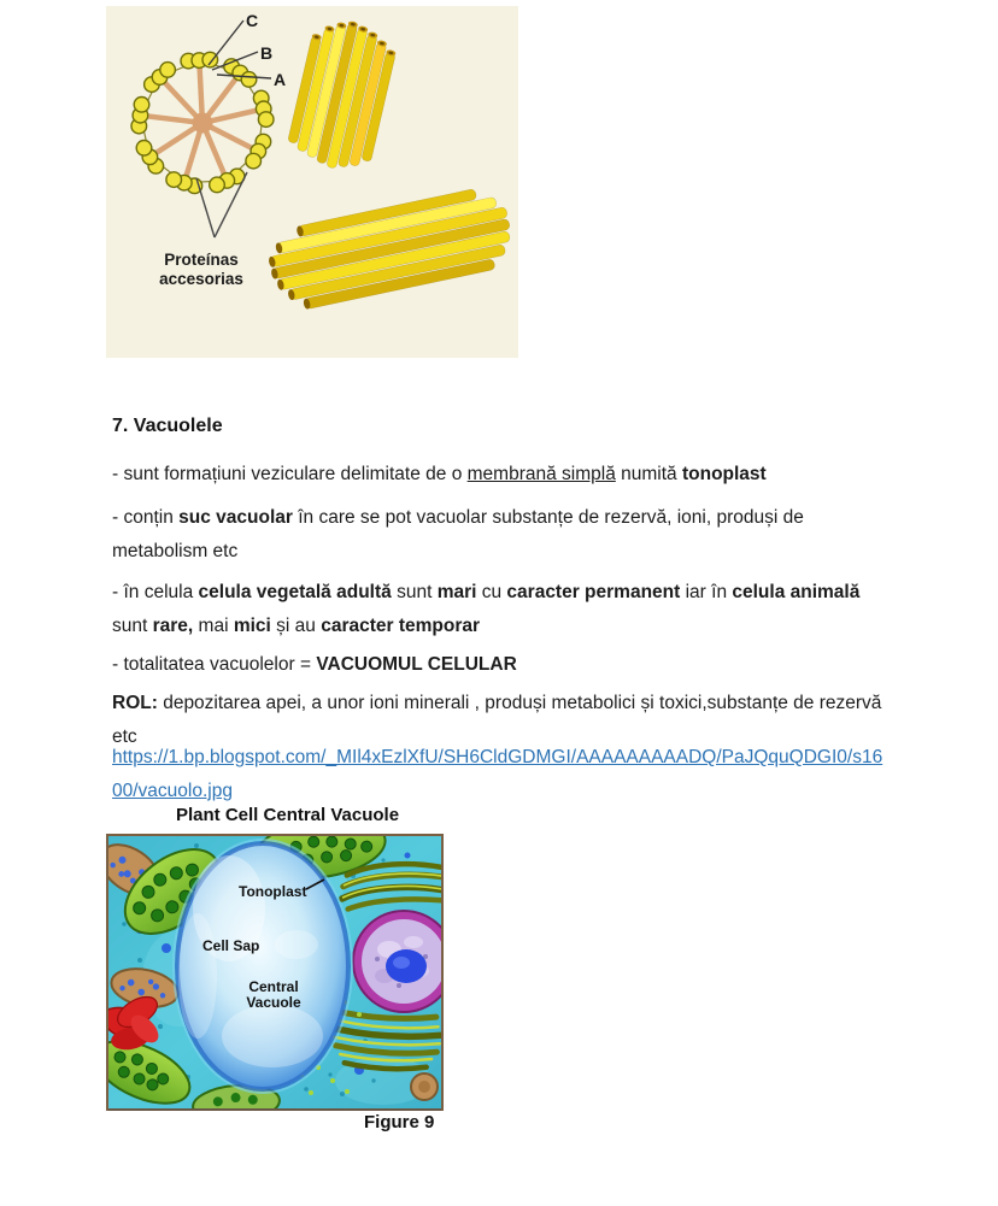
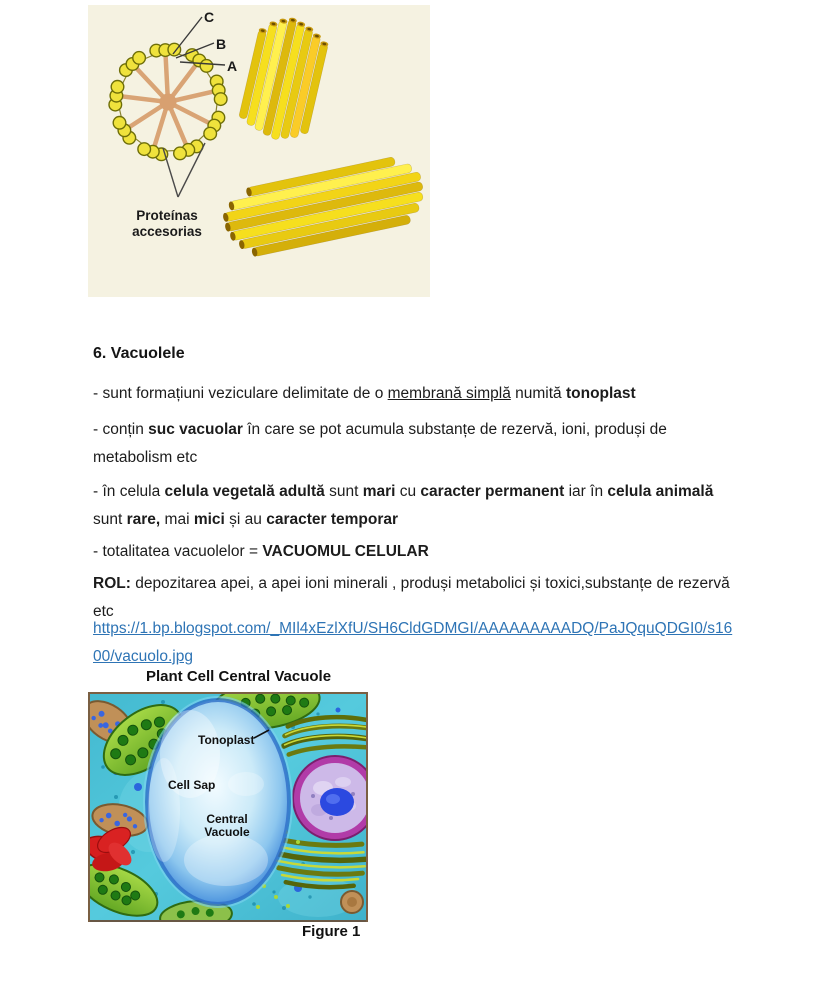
  C
  B
  A
  Proteínas
  accesorias
- 7. Vacuolele
+ 6. Vacuolele
  - sunt formațiuni veziculare delimitate de o membrană simplă numită tonoplast
- - conțin suc vacuolar în care se pot vacuolar substanțe de rezervă, ioni, produși de metabolism etc
+ - conțin suc vacuolar în care se pot acumula substanțe de rezervă, ioni, produși de metabolism etc
  - în celula celula vegetală adultă sunt mari cu caracter permanent iar în celula animală sunt rare, mai mici și au caracter temporar
  - totalitatea vacuolelor = VACUOMUL CELULAR
- ROL: depozitarea apei, a unor ioni minerali , produși metabolici și toxici,substanțe de rezervă etc
+ ROL: depozitarea apei, a apei ioni minerali , produși metabolici și toxici,substanțe de rezervă etc
  https://1.bp.blogspot.com/_MIl4xEzlXfU/SH6CldGDMGI/AAAAAAAAADQ/PaJQquQDGI0/s1600/vacuolo.jpg
  Plant Cell Central Vacuole
  Tonoplast
  Cell Sap
  Central
  Vacuole
- Figure 9
+ Figure 1
